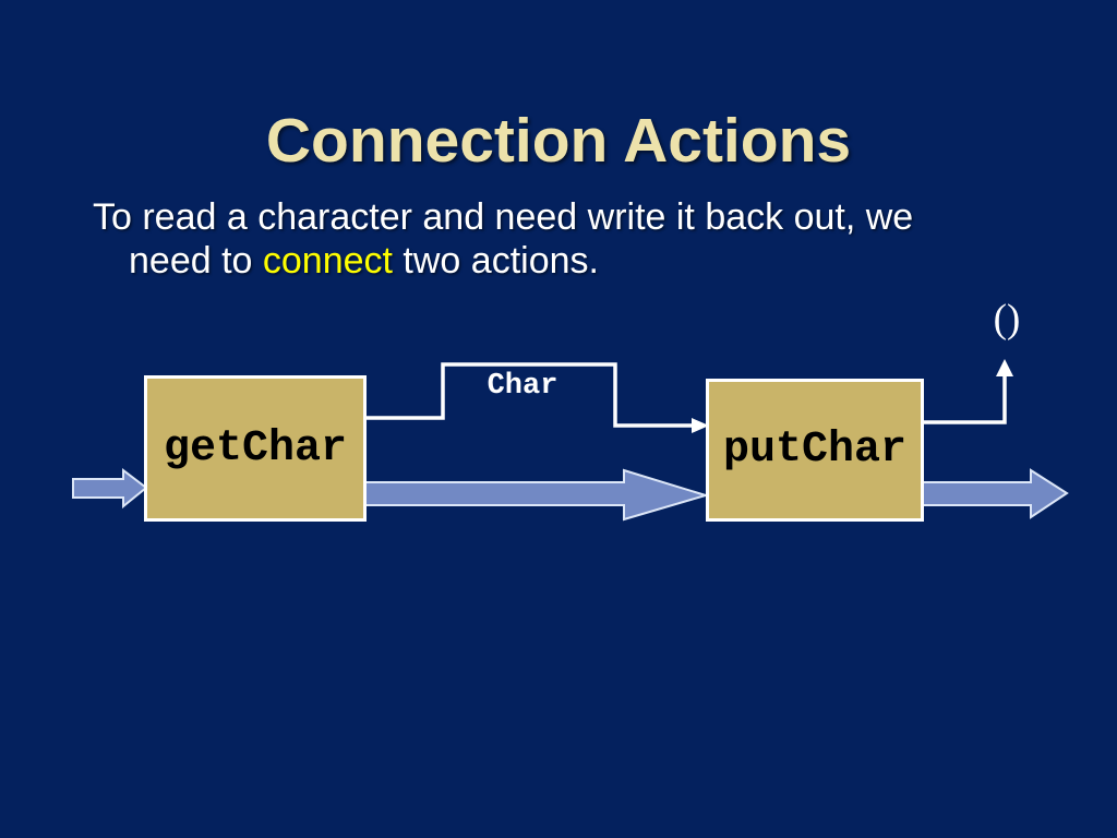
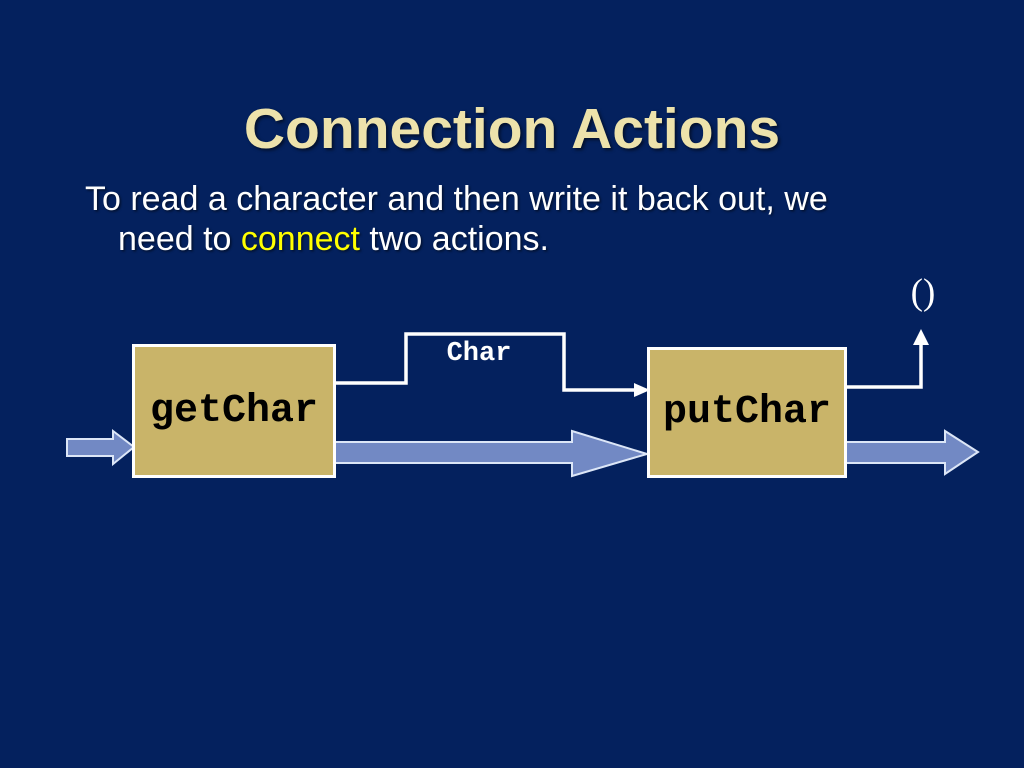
  Connection Actions
- To read a character and need write it back out, we
+ To read a character and then write it back out, we
  need to connect two actions.
  getChar
  putChar
  Char
  ()
